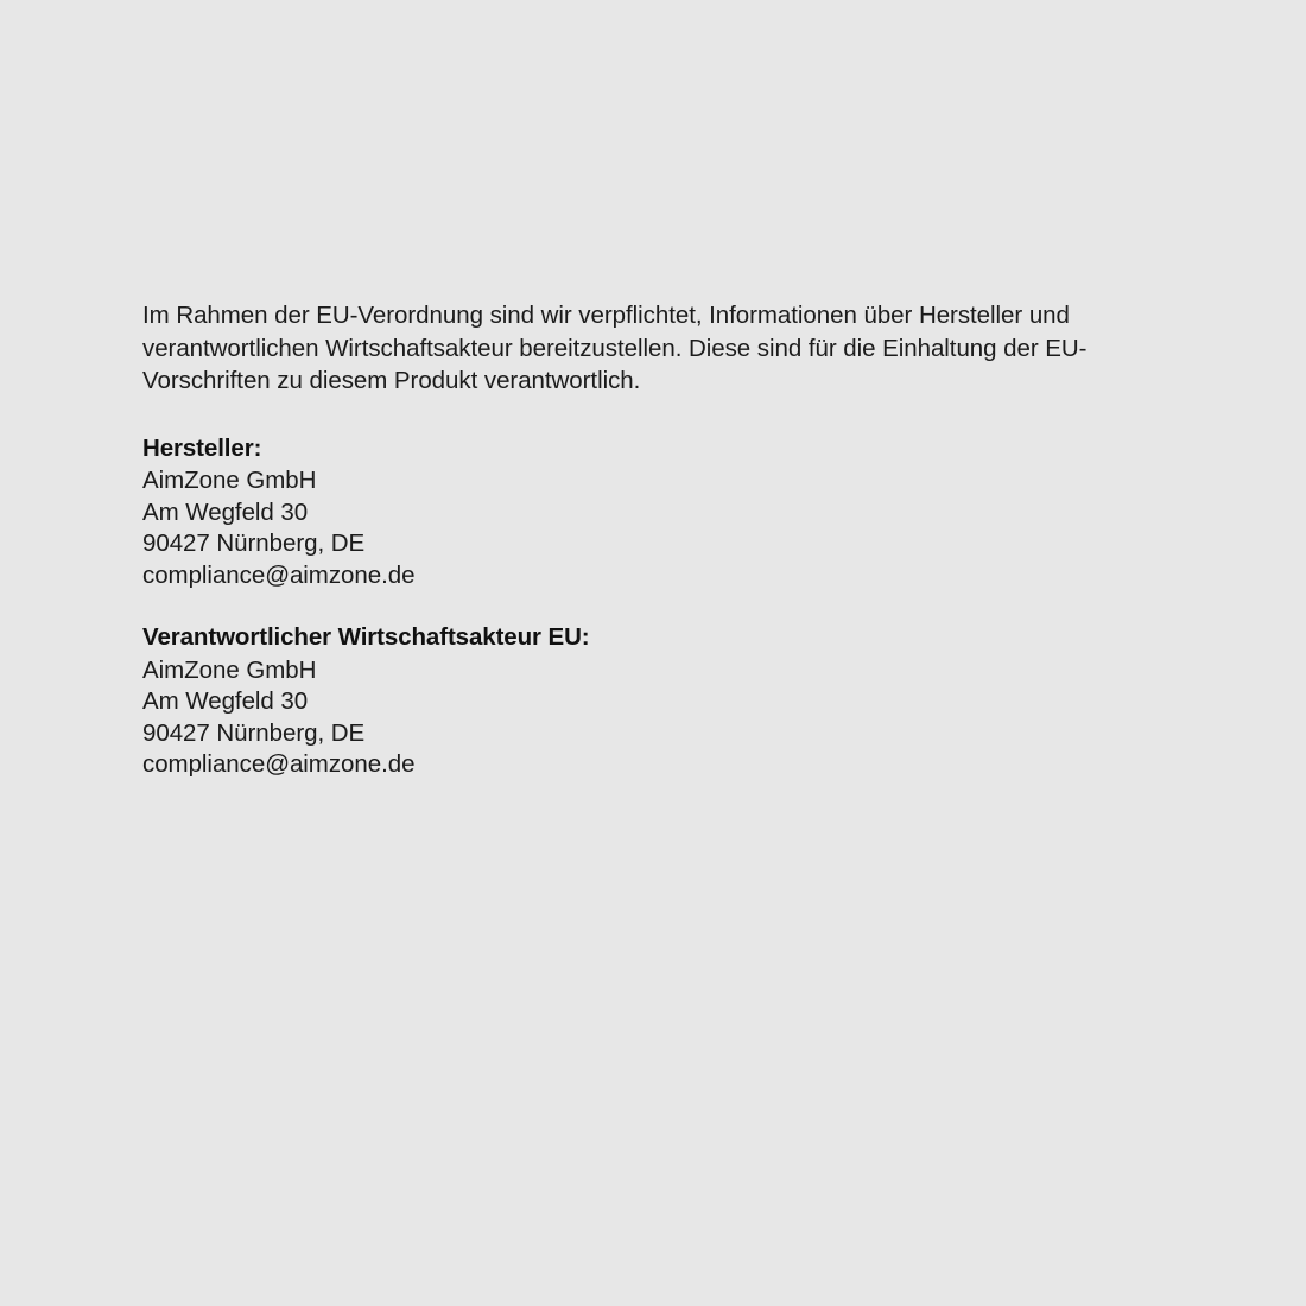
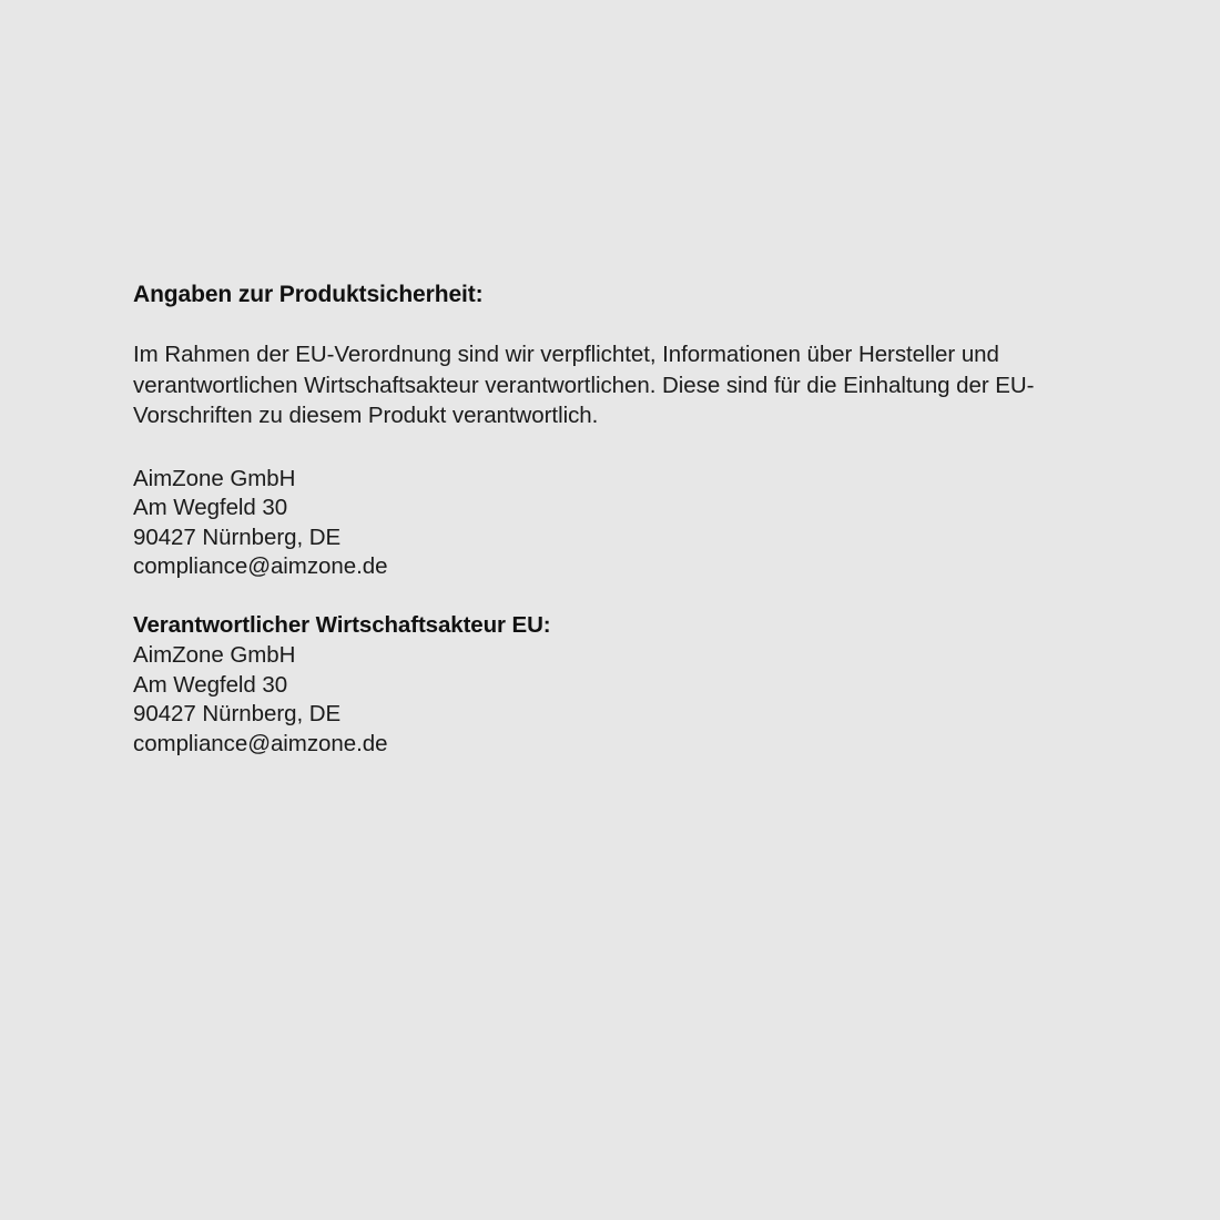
+ Angaben zur Produktsicherheit:
- Im Rahmen der EU-Verordnung sind wir verpflichtet, Informationen über Hersteller und verantwortlichen Wirtschaftsakteur bereitzustellen. Diese sind für die Einhaltung der EU-Vorschriften zu diesem Produkt verantwortlich.
+ Im Rahmen der EU-Verordnung sind wir verpflichtet, Informationen über Hersteller und verantwortlichen Wirtschaftsakteur verantwortlichen. Diese sind für die Einhaltung der EU-Vorschriften zu diesem Produkt verantwortlich.
- Hersteller:
  AimZone GmbH
  Am Wegfeld 30
  90427 Nürnberg, DE
  compliance@aimzone.de
  Verantwortlicher Wirtschaftsakteur EU:
  AimZone GmbH
  Am Wegfeld 30
  90427 Nürnberg, DE
  compliance@aimzone.de
